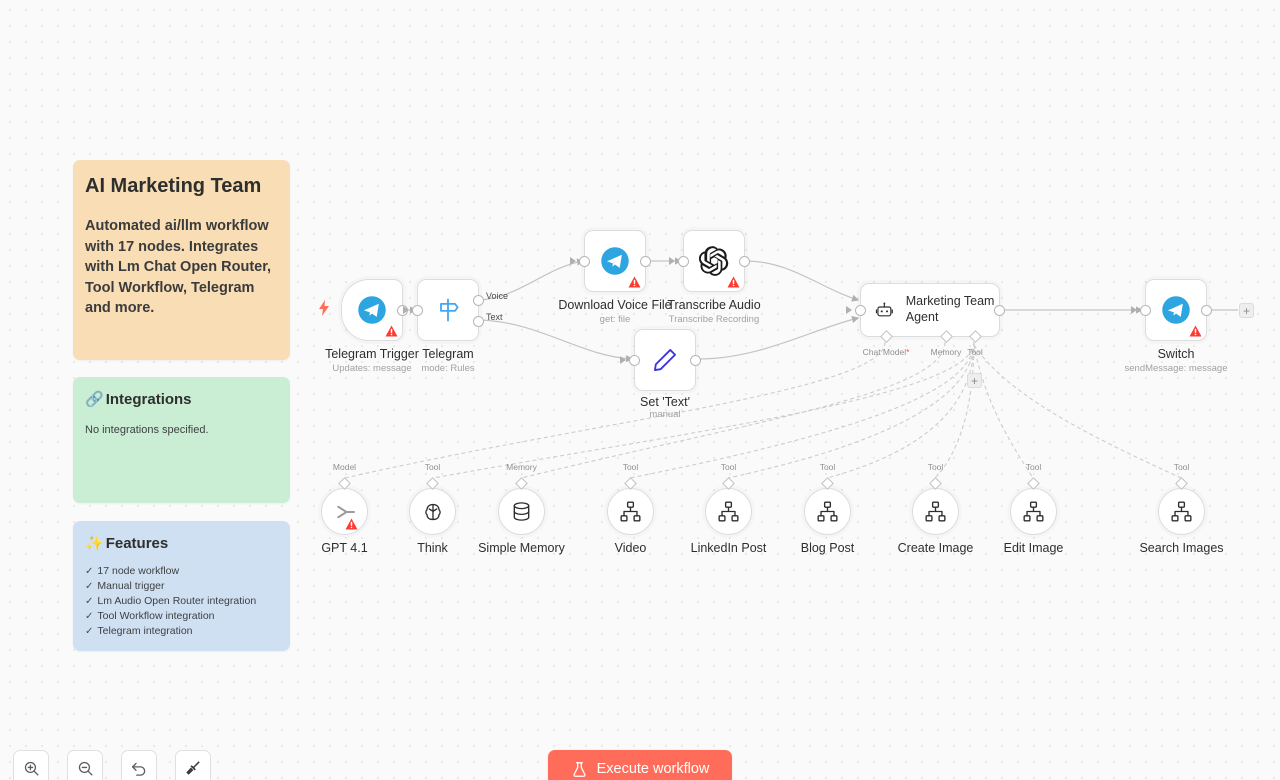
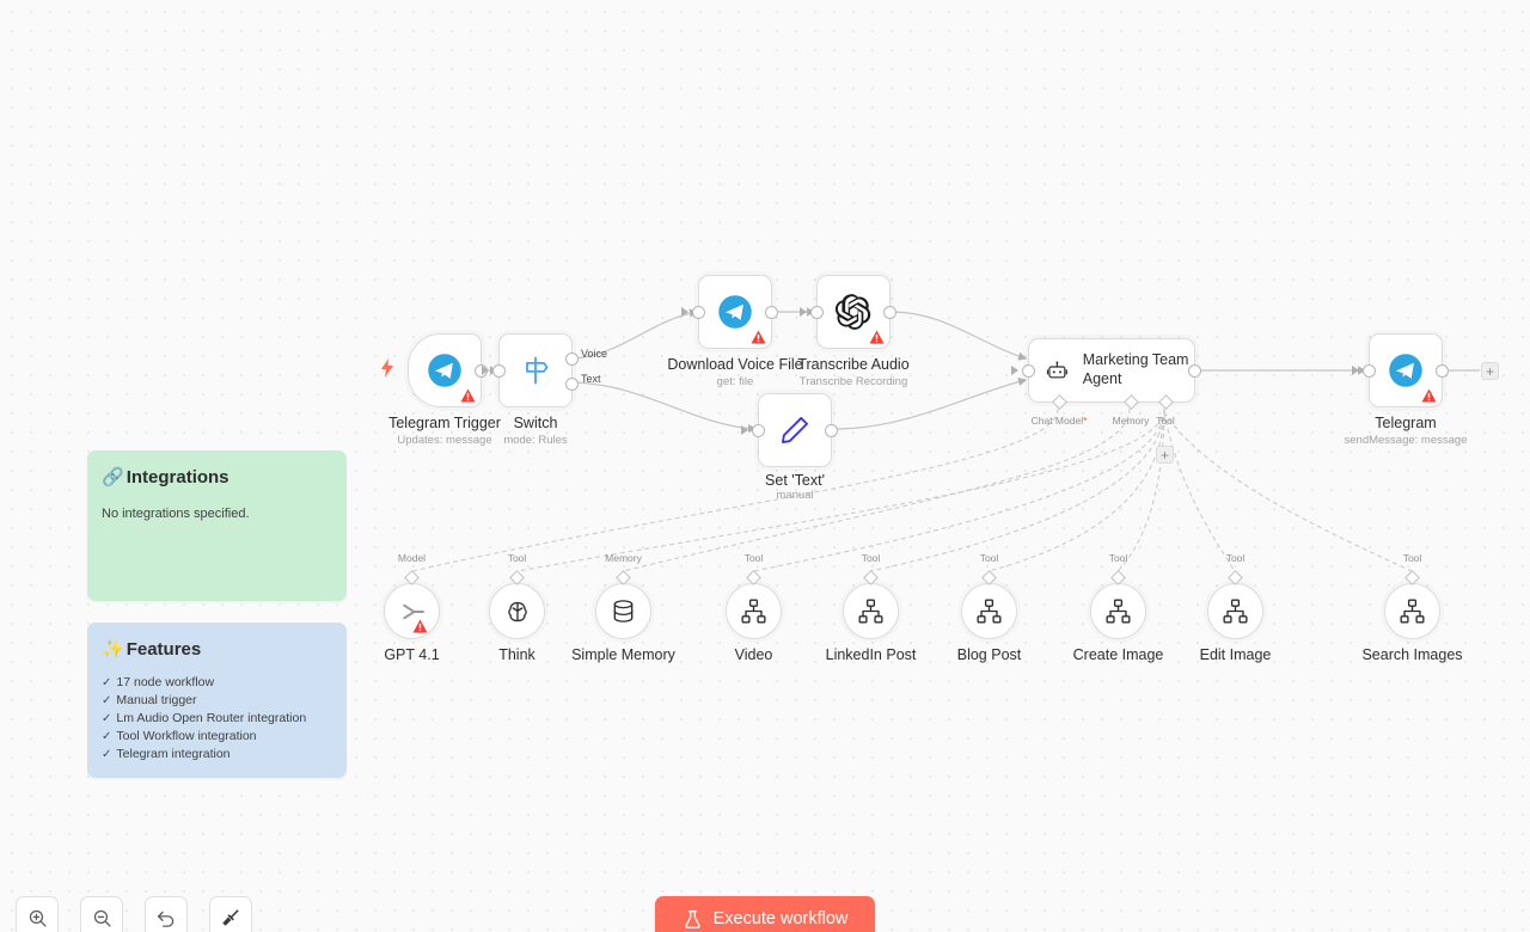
- AI Marketing Team
- Automated ai/llm workflow with 17 nodes. Integrates with Lm Chat Open Router, Tool Workflow, Telegram and more.
  🔗
  Integrations
  No integrations specified.
  ✨
  Features
  ✓
  17 node workflow
  ✓
  Manual trigger
  ✓
  Lm Audio Open Router integration
  ✓
  Tool Workflow integration
  ✓
  Telegram integration
  Telegram Trigger
  Updates: message
  Voice
  Text
- Telegram
+ Switch
  mode: Rules
  Download Voice File
  get: file
  Transcribe Audio
  Transcribe Recording
  Set 'Text'
  manual
  Marketing Team Agent
  Chat Model*
  Memory
  Tool
  +
- Switch
+ Telegram
  sendMessage: message
  +
  Model
  GPT 4.1
  Tool
  Think
  Memory
  Simple Memory
  Tool
  Video
  Tool
  LinkedIn Post
  Tool
  Blog Post
  Tool
  Create Image
  Tool
  Edit Image
  Tool
  Search Images
  Execute workflow
